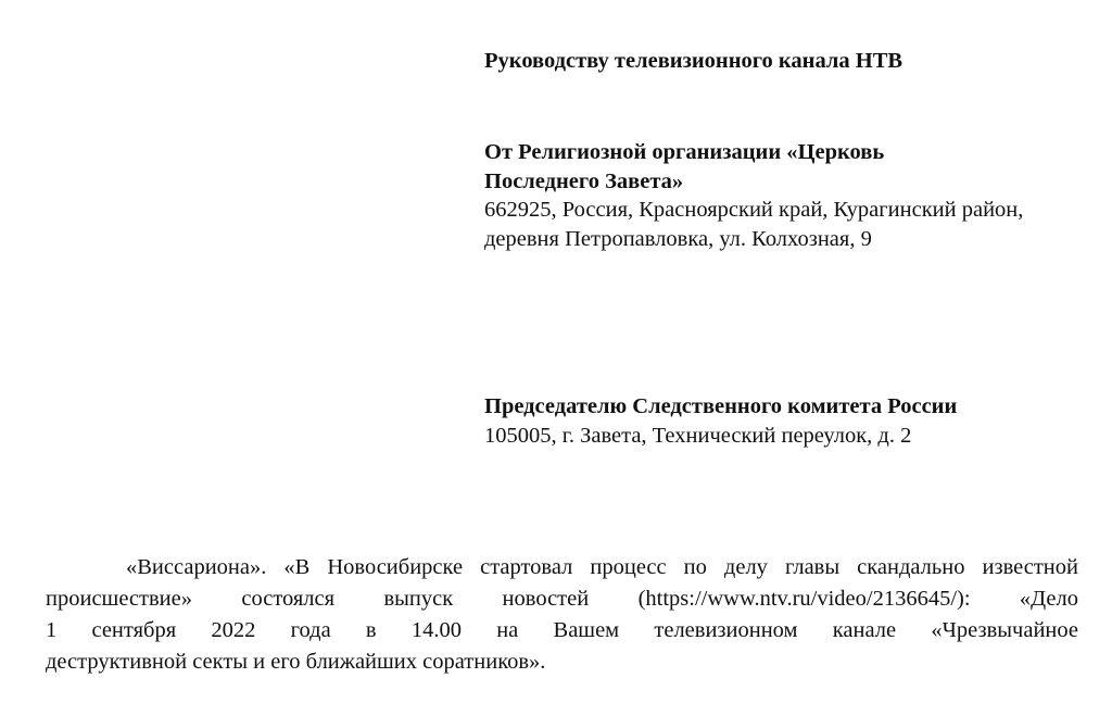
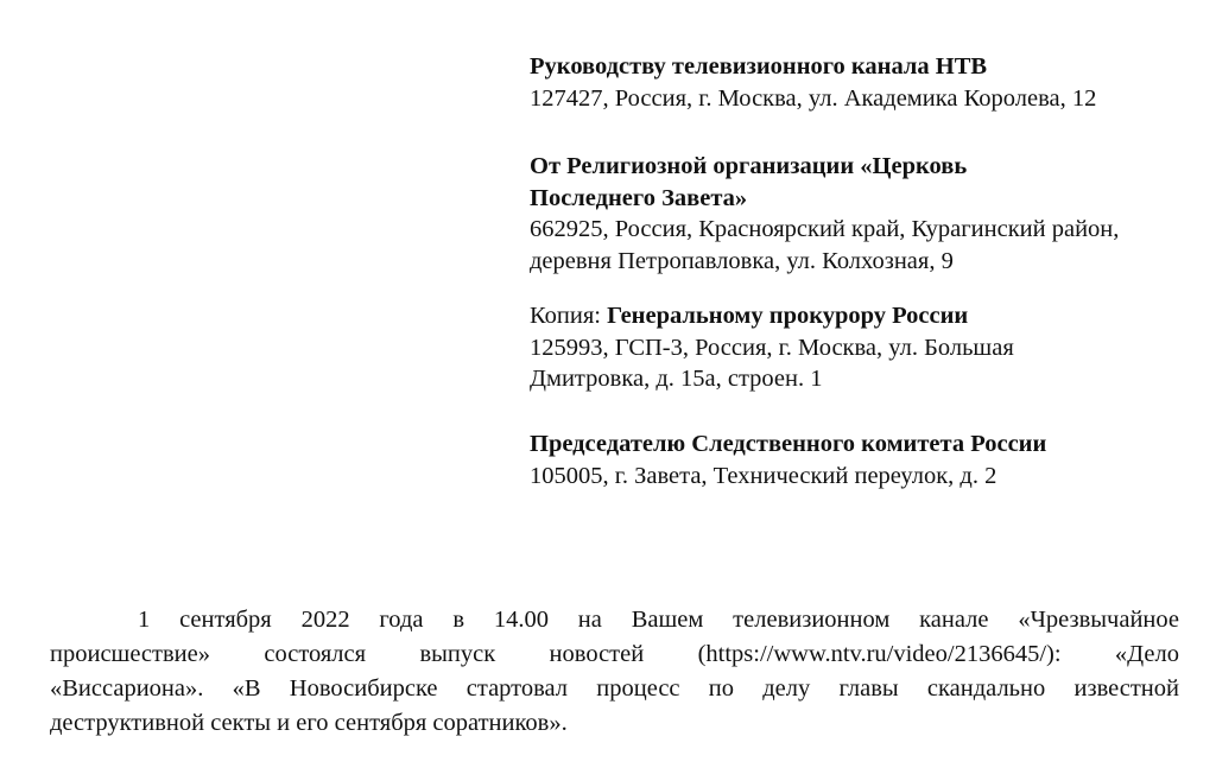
  Руководству телевизионного канала НТВ
+ 127427, Россия, г. Москва, ул. Академика Королева, 12
  От Религиозной организации «Церковь
  Последнего Завета»
  662925, Россия, Красноярский край, Курагинский район,
  деревня Петропавловка, ул. Колхозная, 9
+ Копия: Генеральному прокурору России
+ 125993, ГСП-3, Россия, г. Москва, ул. Большая
+ Дмитровка, д. 15а, строен. 1
  Председателю Следственного комитета России
  105005, г. Завета, Технический переулок, д. 2
- «Виссариона». «В Новосибирске стартовал процесс по делу главы скандально известной
+ 1 сентября 2022 года в 14.00 на Вашем телевизионном канале «Чрезвычайное
  происшествие» состоялся выпуск новостей (https://www.ntv.ru/video/2136645/): «Дело
- 1 сентября 2022 года в 14.00 на Вашем телевизионном канале «Чрезвычайное
+ «Виссариона». «В Новосибирске стартовал процесс по делу главы скандально известной
- деструктивной секты и его ближайших соратников».
+ деструктивной секты и его сентября соратников».
